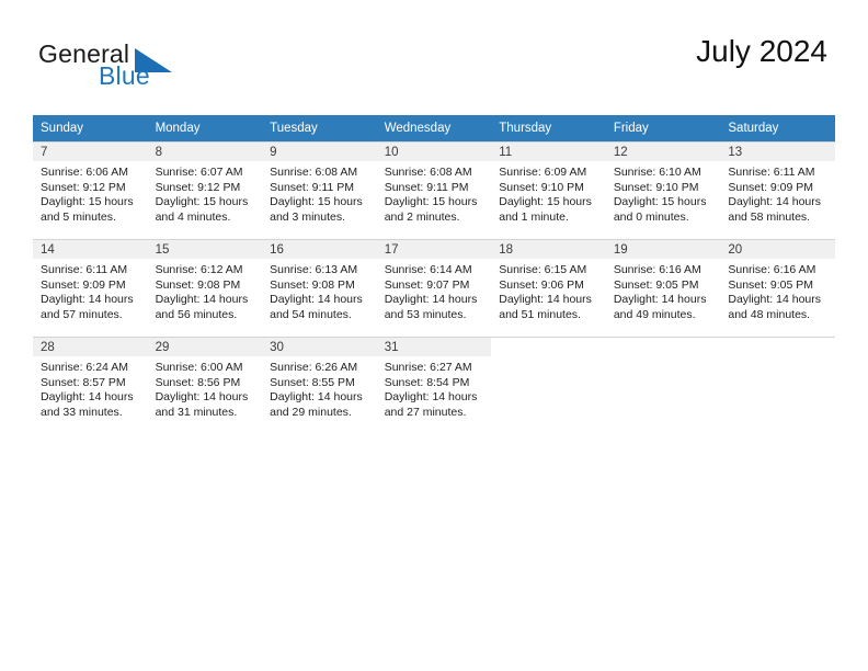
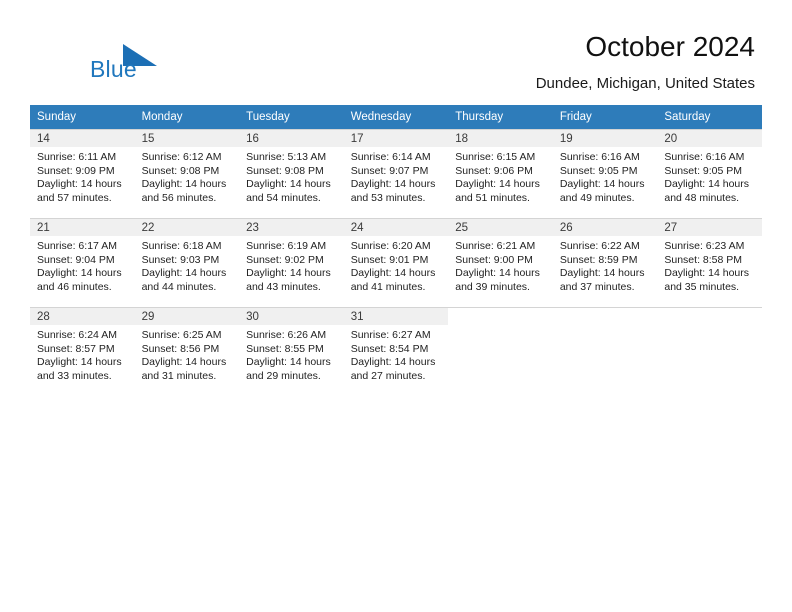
- General
  Blue
- July 2024
+ October 2024
+ Dundee, Michigan, United States
  Sunday	Monday	Tuesday	Wednesday	Thursday	Friday	Saturday
- 7Sunrise: 6:06 AMSunset: 9:12 PMDaylight: 15 hoursand 5 minutes.	8Sunrise: 6:07 AMSunset: 9:12 PMDaylight: 15 hoursand 4 minutes.	9Sunrise: 6:08 AMSunset: 9:11 PMDaylight: 15 hoursand 3 minutes.	10Sunrise: 6:08 AMSunset: 9:11 PMDaylight: 15 hoursand 2 minutes.	11Sunrise: 6:09 AMSunset: 9:10 PMDaylight: 15 hoursand 1 minute.	12Sunrise: 6:10 AMSunset: 9:10 PMDaylight: 15 hoursand 0 minutes.	13Sunrise: 6:11 AMSunset: 9:09 PMDaylight: 14 hoursand 58 minutes.
- 14Sunrise: 6:11 AMSunset: 9:09 PMDaylight: 14 hoursand 57 minutes.	15Sunrise: 6:12 AMSunset: 9:08 PMDaylight: 14 hoursand 56 minutes.	16Sunrise: 6:13 AMSunset: 9:08 PMDaylight: 14 hoursand 54 minutes.	17Sunrise: 6:14 AMSunset: 9:07 PMDaylight: 14 hoursand 53 minutes.	18Sunrise: 6:15 AMSunset: 9:06 PMDaylight: 14 hoursand 51 minutes.	19Sunrise: 6:16 AMSunset: 9:05 PMDaylight: 14 hoursand 49 minutes.	20Sunrise: 6:16 AMSunset: 9:05 PMDaylight: 14 hoursand 48 minutes.
+ 14Sunrise: 6:11 AMSunset: 9:09 PMDaylight: 14 hoursand 57 minutes.	15Sunrise: 6:12 AMSunset: 9:08 PMDaylight: 14 hoursand 56 minutes.	16Sunrise: 5:13 AMSunset: 9:08 PMDaylight: 14 hoursand 54 minutes.	17Sunrise: 6:14 AMSunset: 9:07 PMDaylight: 14 hoursand 53 minutes.	18Sunrise: 6:15 AMSunset: 9:06 PMDaylight: 14 hoursand 51 minutes.	19Sunrise: 6:16 AMSunset: 9:05 PMDaylight: 14 hoursand 49 minutes.	20Sunrise: 6:16 AMSunset: 9:05 PMDaylight: 14 hoursand 48 minutes.
+ 21Sunrise: 6:17 AMSunset: 9:04 PMDaylight: 14 hoursand 46 minutes.	22Sunrise: 6:18 AMSunset: 9:03 PMDaylight: 14 hoursand 44 minutes.	23Sunrise: 6:19 AMSunset: 9:02 PMDaylight: 14 hoursand 43 minutes.	24Sunrise: 6:20 AMSunset: 9:01 PMDaylight: 14 hoursand 41 minutes.	25Sunrise: 6:21 AMSunset: 9:00 PMDaylight: 14 hoursand 39 minutes.	26Sunrise: 6:22 AMSunset: 8:59 PMDaylight: 14 hoursand 37 minutes.	27Sunrise: 6:23 AMSunset: 8:58 PMDaylight: 14 hoursand 35 minutes.
- 28Sunrise: 6:24 AMSunset: 8:57 PMDaylight: 14 hoursand 33 minutes.	29Sunrise: 6:00 AMSunset: 8:56 PMDaylight: 14 hoursand 31 minutes.	30Sunrise: 6:26 AMSunset: 8:55 PMDaylight: 14 hoursand 29 minutes.	31Sunrise: 6:27 AMSunset: 8:54 PMDaylight: 14 hoursand 27 minutes.
+ 28Sunrise: 6:24 AMSunset: 8:57 PMDaylight: 14 hoursand 33 minutes.	29Sunrise: 6:25 AMSunset: 8:56 PMDaylight: 14 hoursand 31 minutes.	30Sunrise: 6:26 AMSunset: 8:55 PMDaylight: 14 hoursand 29 minutes.	31Sunrise: 6:27 AMSunset: 8:54 PMDaylight: 14 hoursand 27 minutes.
